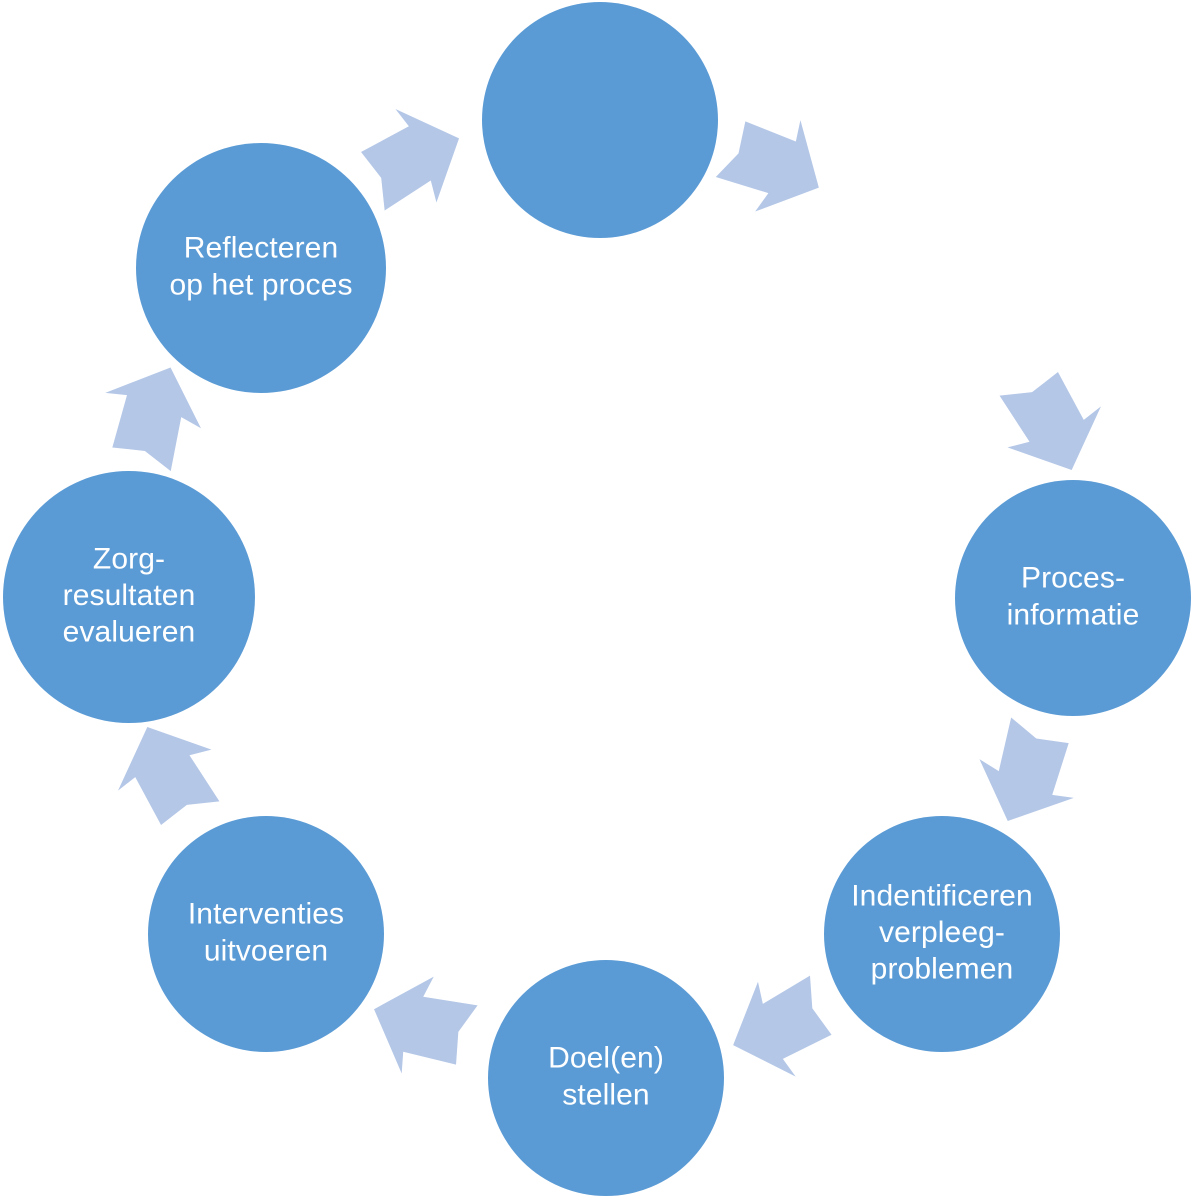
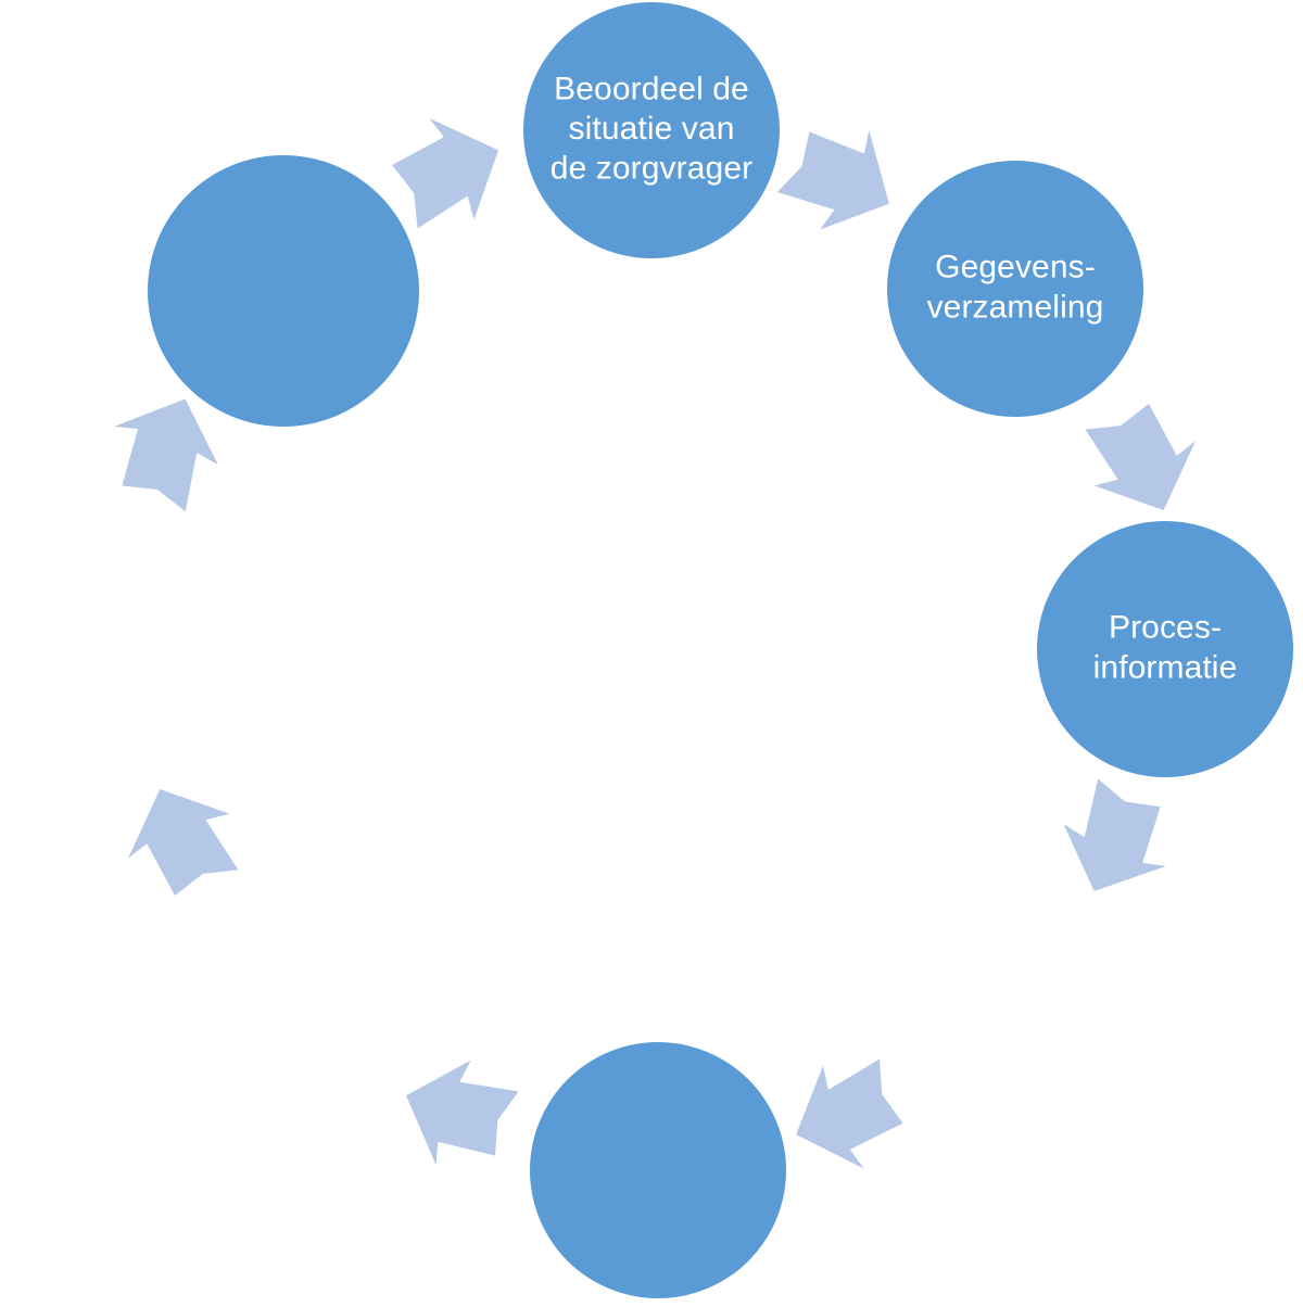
+ Beoordeel de situatie van de zorgvrager
+ Gegevens- verzameling
  Proces- informatie
- Indentificeren verpleeg- problemen
- Doel(en) stellen
- Interventies uitvoeren
- Zorg- resultaten evalueren
- Reflecteren op het proces
